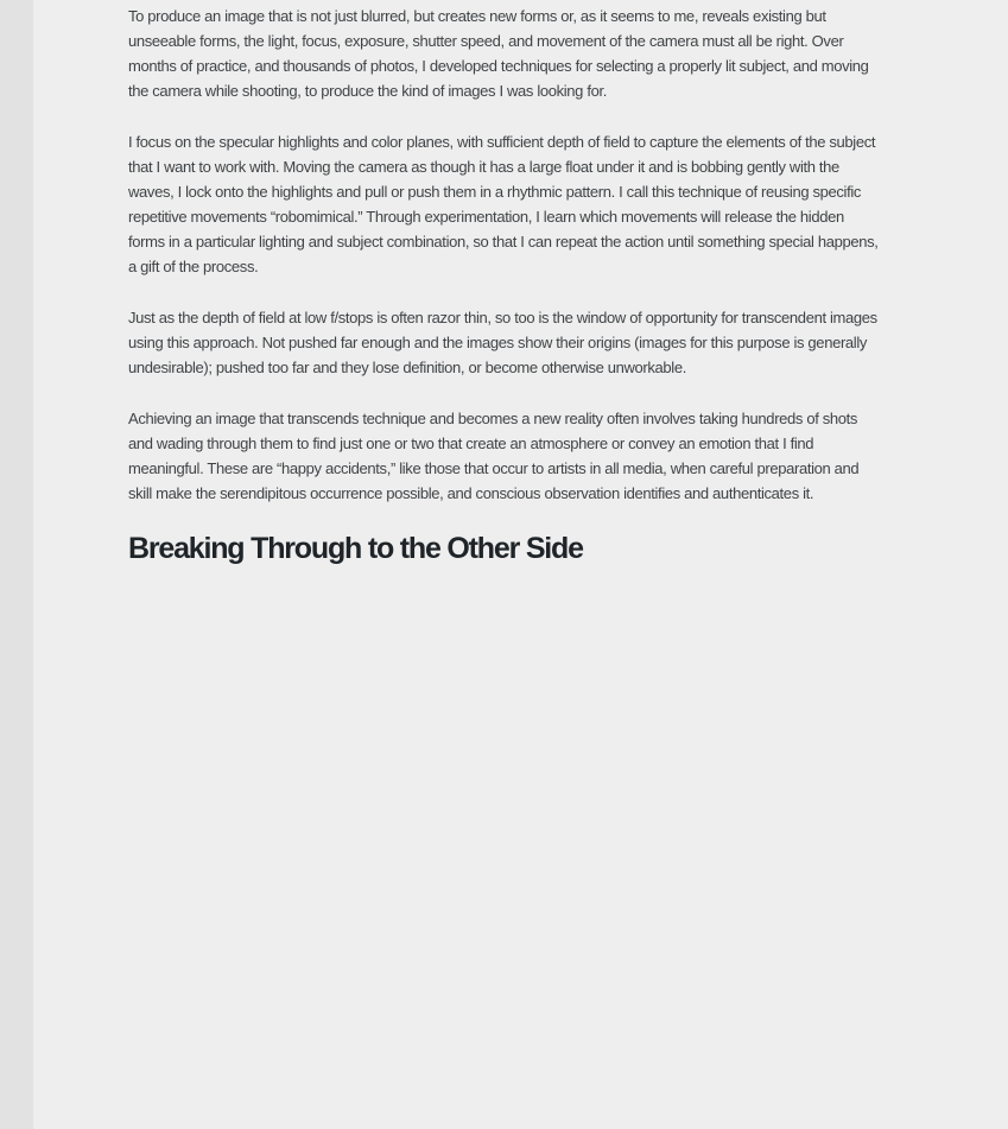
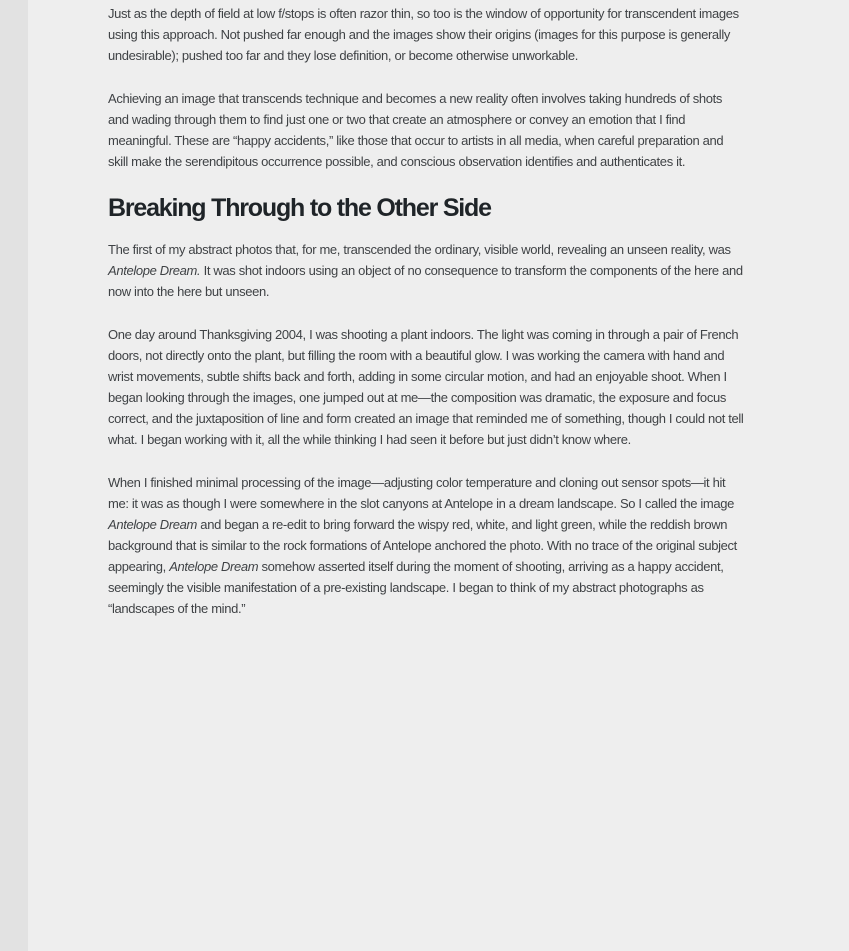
- To produce an image that is not just blurred, but creates new forms or, as it seems to me, reveals existing but unseeable forms, the light, focus, exposure, shutter speed, and movement of the camera must all be right. Over months of practice, and thousands of photos, I developed techniques for selecting a properly lit subject, and moving the camera while shooting, to produce the kind of images I was looking for.
- I focus on the specular highlights and color planes, with sufficient depth of field to capture the elements of the subject that I want to work with. Moving the camera as though it has a large float under it and is bobbing gently with the waves, I lock onto the highlights and pull or push them in a rhythmic pattern. I call this technique of reusing specific repetitive movements “robomimical.” Through experimentation, I learn which movements will release the hidden forms in a particular lighting and subject combination, so that I can repeat the action until something special happens, a gift of the process.
  Just as the depth of field at low f/stops is often razor thin, so too is the window of opportunity for transcendent images using this approach. Not pushed far enough and the images show their origins (images for this purpose is generally undesirable); pushed too far and they lose definition, or become otherwise unworkable.
  Achieving an image that transcends technique and becomes a new reality often involves taking hundreds of shots and wading through them to find just one or two that create an atmosphere or convey an emotion that I find meaningful. These are “happy accidents,” like those that occur to artists in all media, when careful preparation and skill make the serendipitous occurrence possible, and conscious observation identifies and authenticates it.
  Breaking Through to the Other Side
+ The first of my abstract photos that, for me, transcended the ordinary, visible world, revealing an unseen reality, was Antelope Dream. It was shot indoors using an object of no consequence to transform the components of the here and now into the here but unseen.
+ One day around Thanksgiving 2004, I was shooting a plant indoors. The light was coming in through a pair of French doors, not directly onto the plant, but filling the room with a beautiful glow. I was working the camera with hand and wrist movements, subtle shifts back and forth, adding in some circular motion, and had an enjoyable shoot. When I began looking through the images, one jumped out at me—the composition was dramatic, the exposure and focus correct, and the juxtaposition of line and form created an image that reminded me of something, though I could not tell what. I began working with it, all the while thinking I had seen it before but just didn’t know where.
+ When I finished minimal processing of the image—adjusting color temperature and cloning out sensor spots—it hit me: it was as though I were somewhere in the slot canyons at Antelope in a dream landscape. So I called the image Antelope Dream and began a re-edit to bring forward the wispy red, white, and light green, while the reddish brown background that is similar to the rock formations of Antelope anchored the photo. With no trace of the original subject appearing, Antelope Dream somehow asserted itself during the moment of shooting, arriving as a happy accident, seemingly the visible manifestation of a pre-existing landscape. I began to think of my abstract photographs as “landscapes of the mind.”
